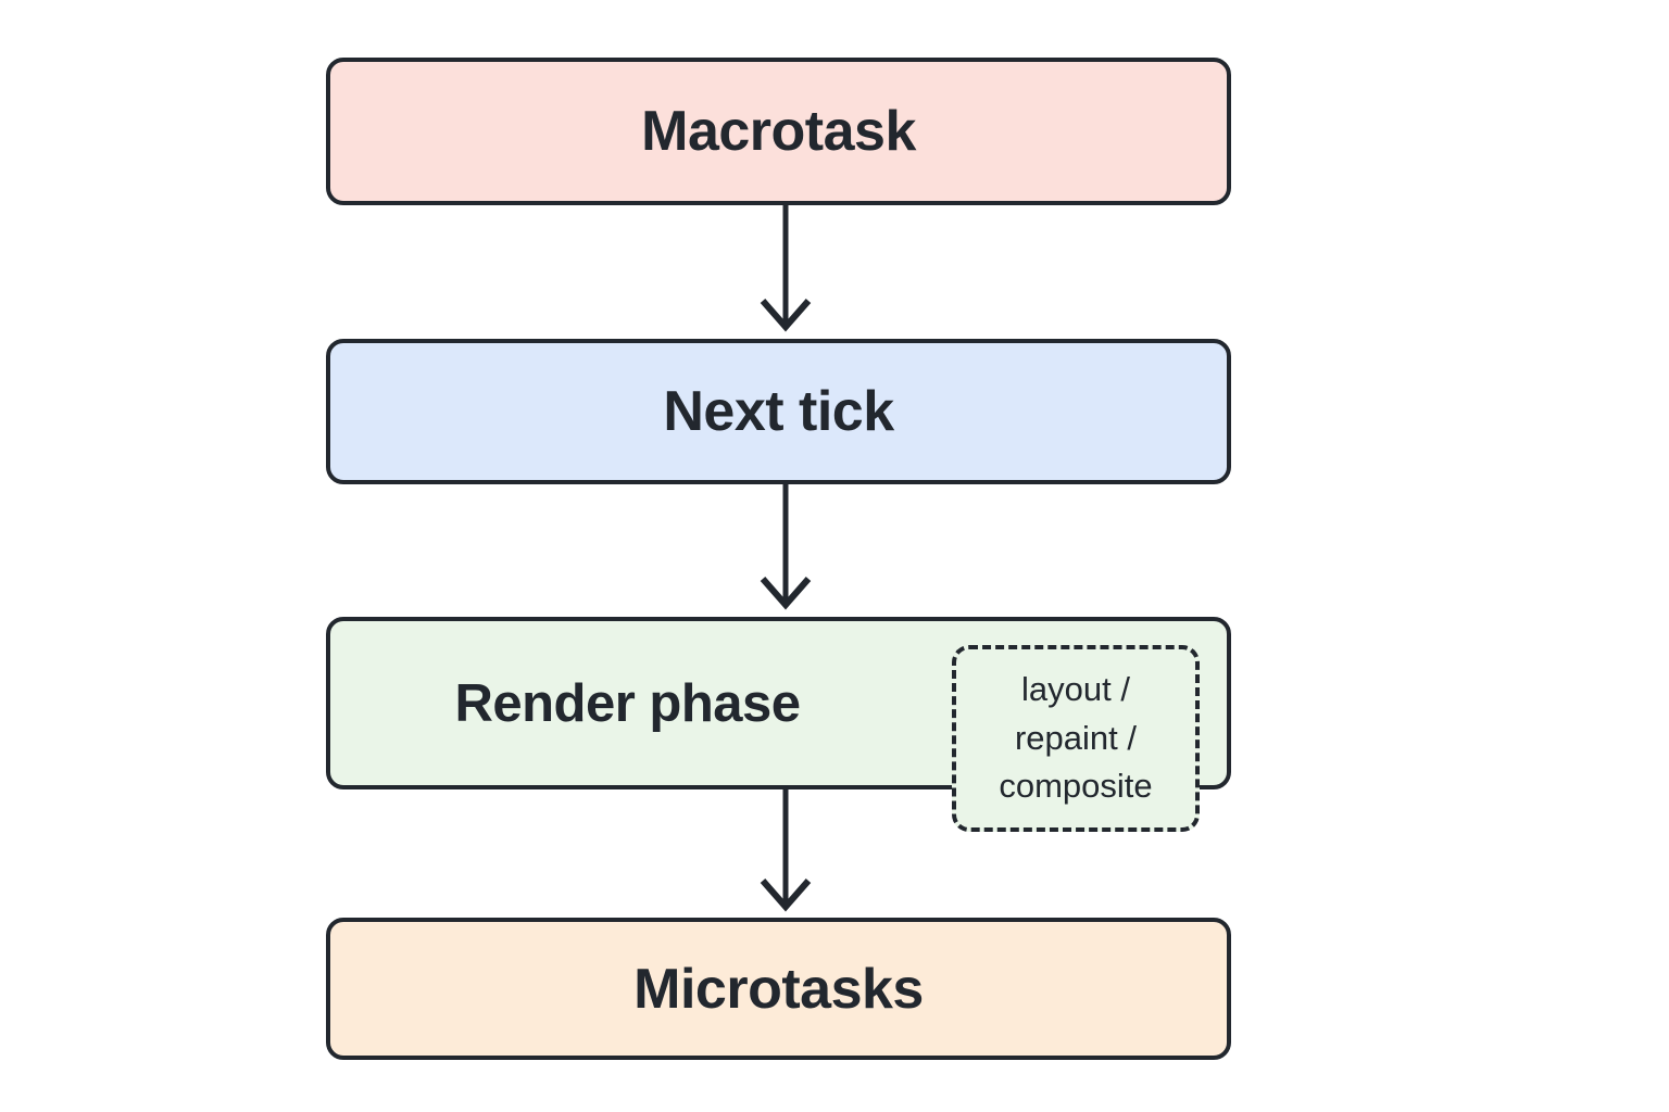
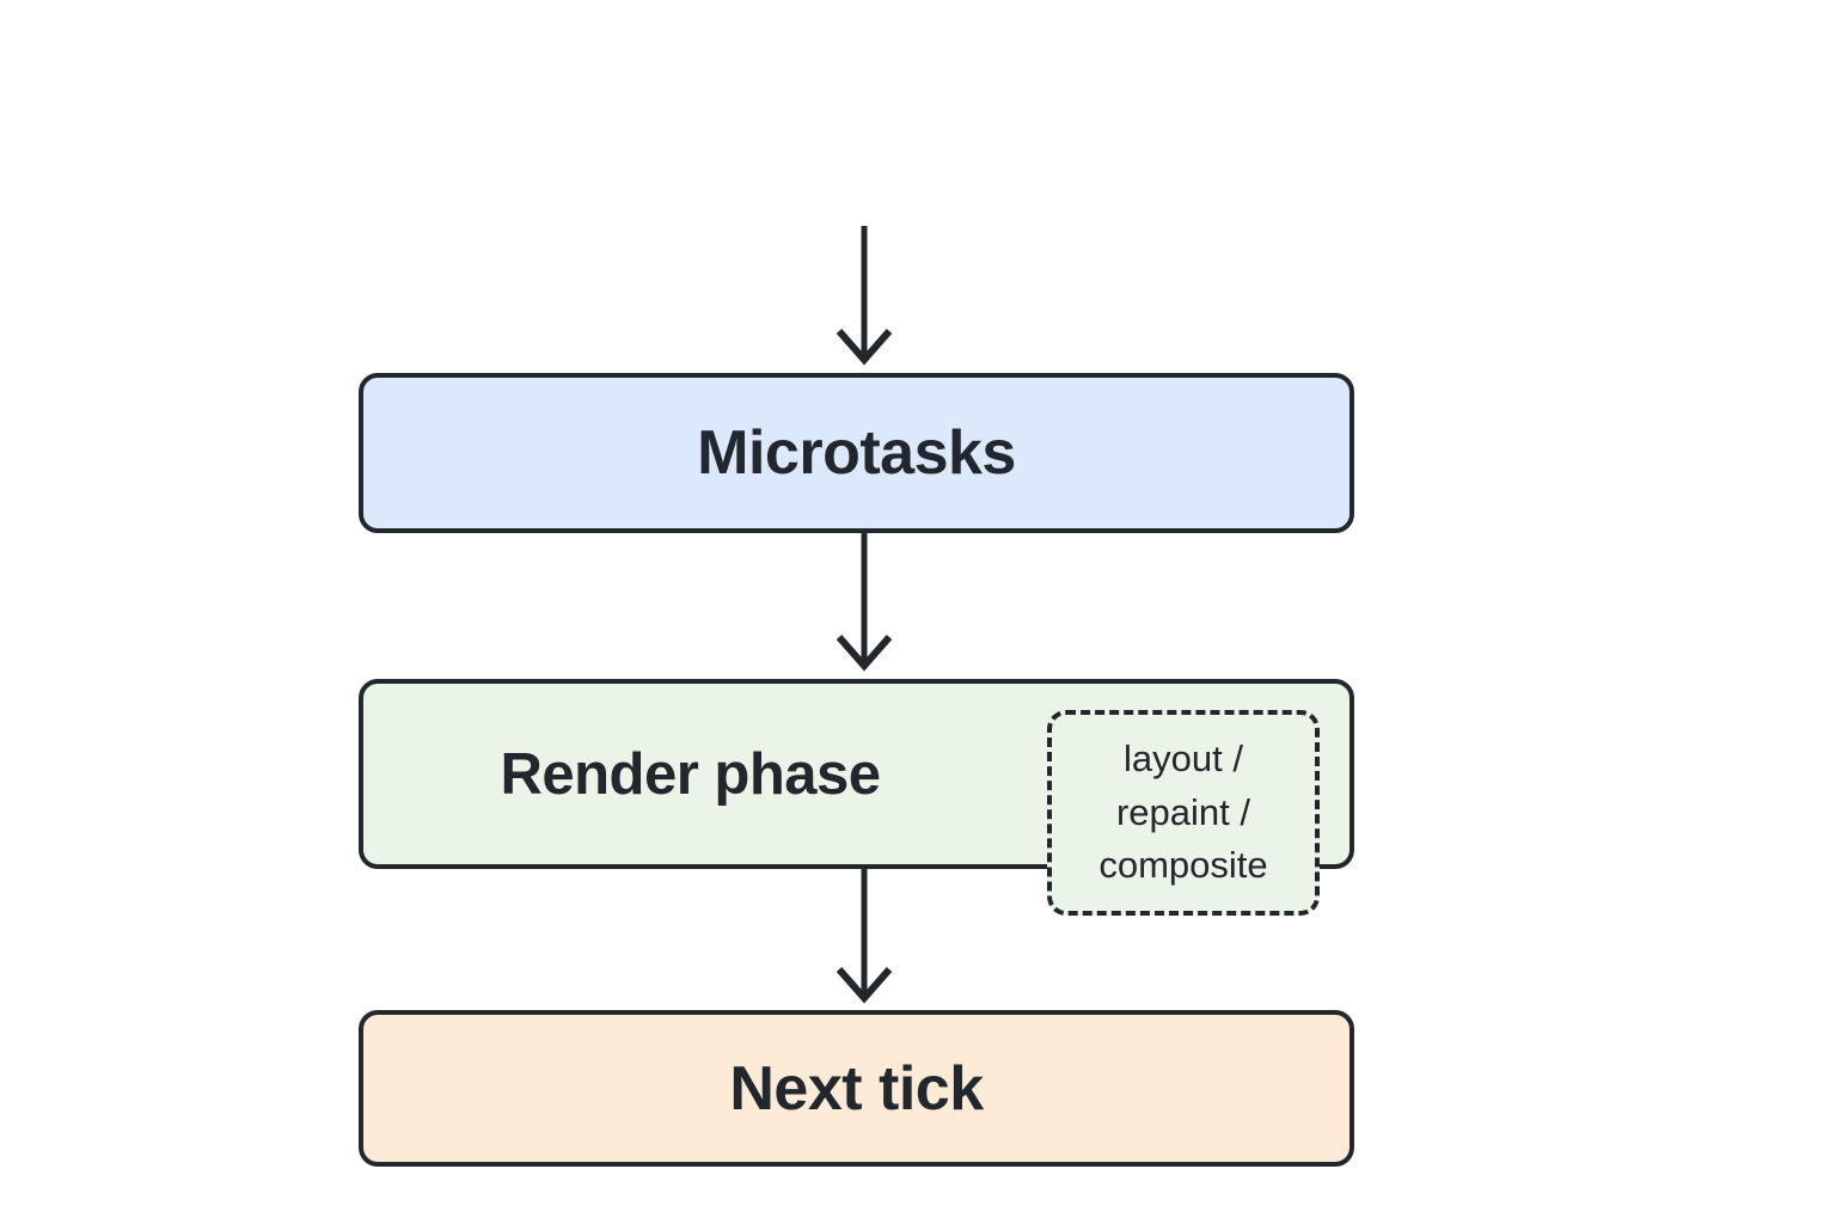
- Macrotask
- Next tick
+ Microtasks
  Render phase
  layout /
  repaint /
  composite
- Microtasks
+ Next tick
